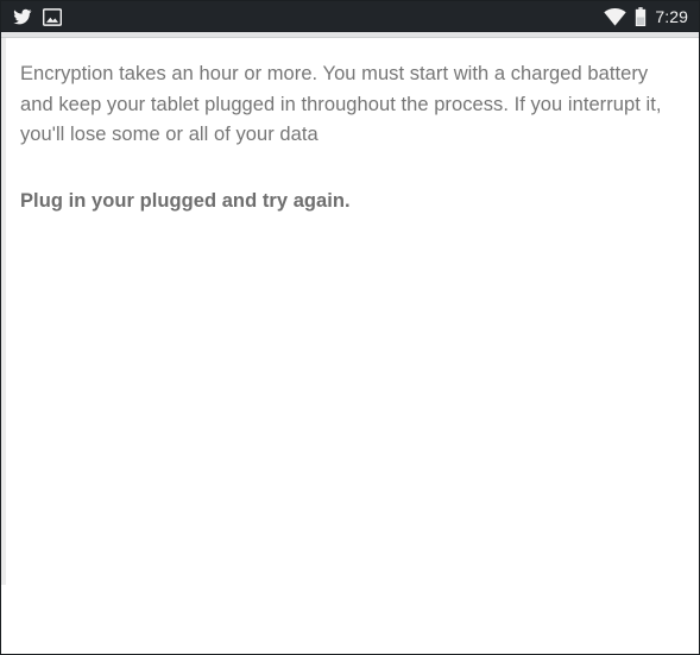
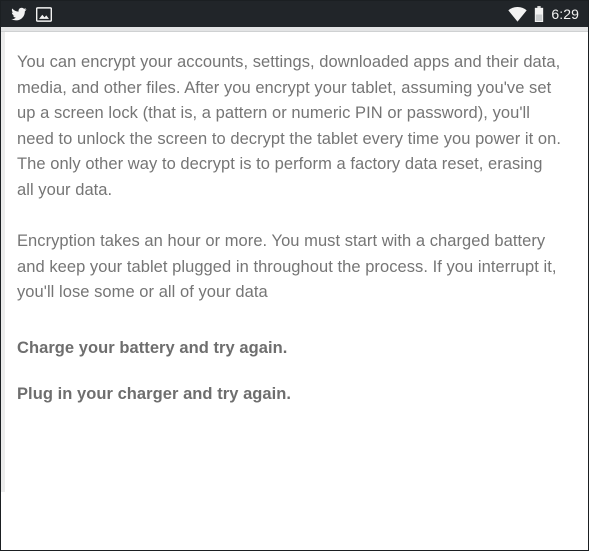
- 7:29
+ 6:29
+ You can encrypt your accounts, settings, downloaded apps and their data, media, and other files. After you encrypt your tablet, assuming you've set up a screen lock (that is, a pattern or numeric PIN or password), you'll need to unlock the screen to decrypt the tablet every time you power it on. The only other way to decrypt is to perform a factory data reset, erasing all your data.
  Encryption takes an hour or more. You must start with a charged battery and keep your tablet plugged in throughout the process. If you interrupt it, you'll lose some or all of your data
+ Charge your battery and try again.
- Plug in your plugged and try again.
+ Plug in your charger and try again.
